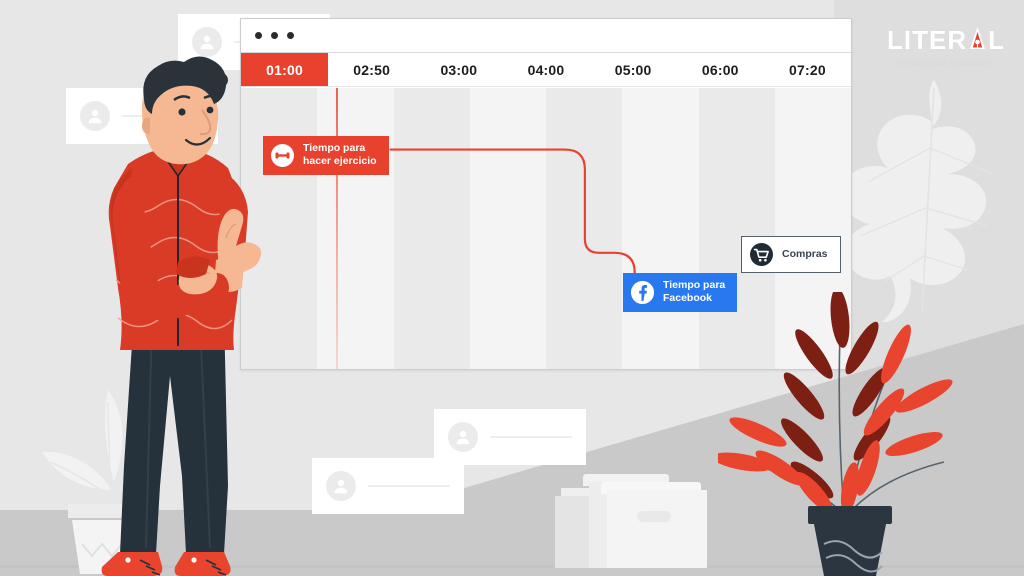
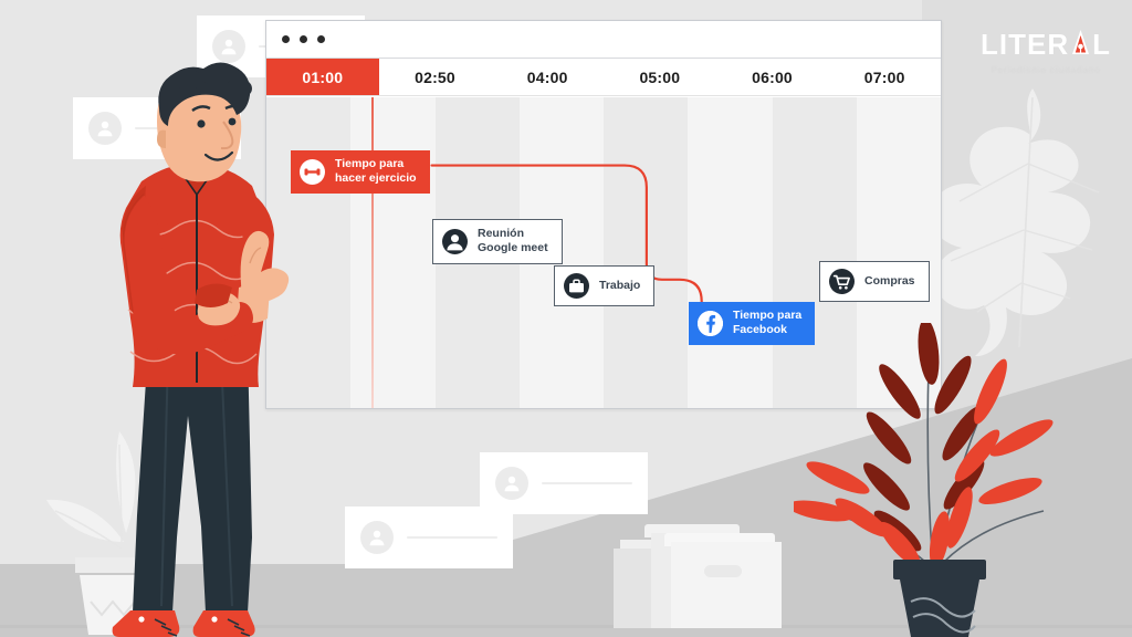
  01:00
  02:50
- 03:00
  04:00
  05:00
  06:00
- 07:20
+ 07:00
  Tiempo para
  hacer ejercicio
+ Reunión
+ Google meet
+ Trabajo
  Tiempo para
  Facebook
  Compras
  LITER
  L
